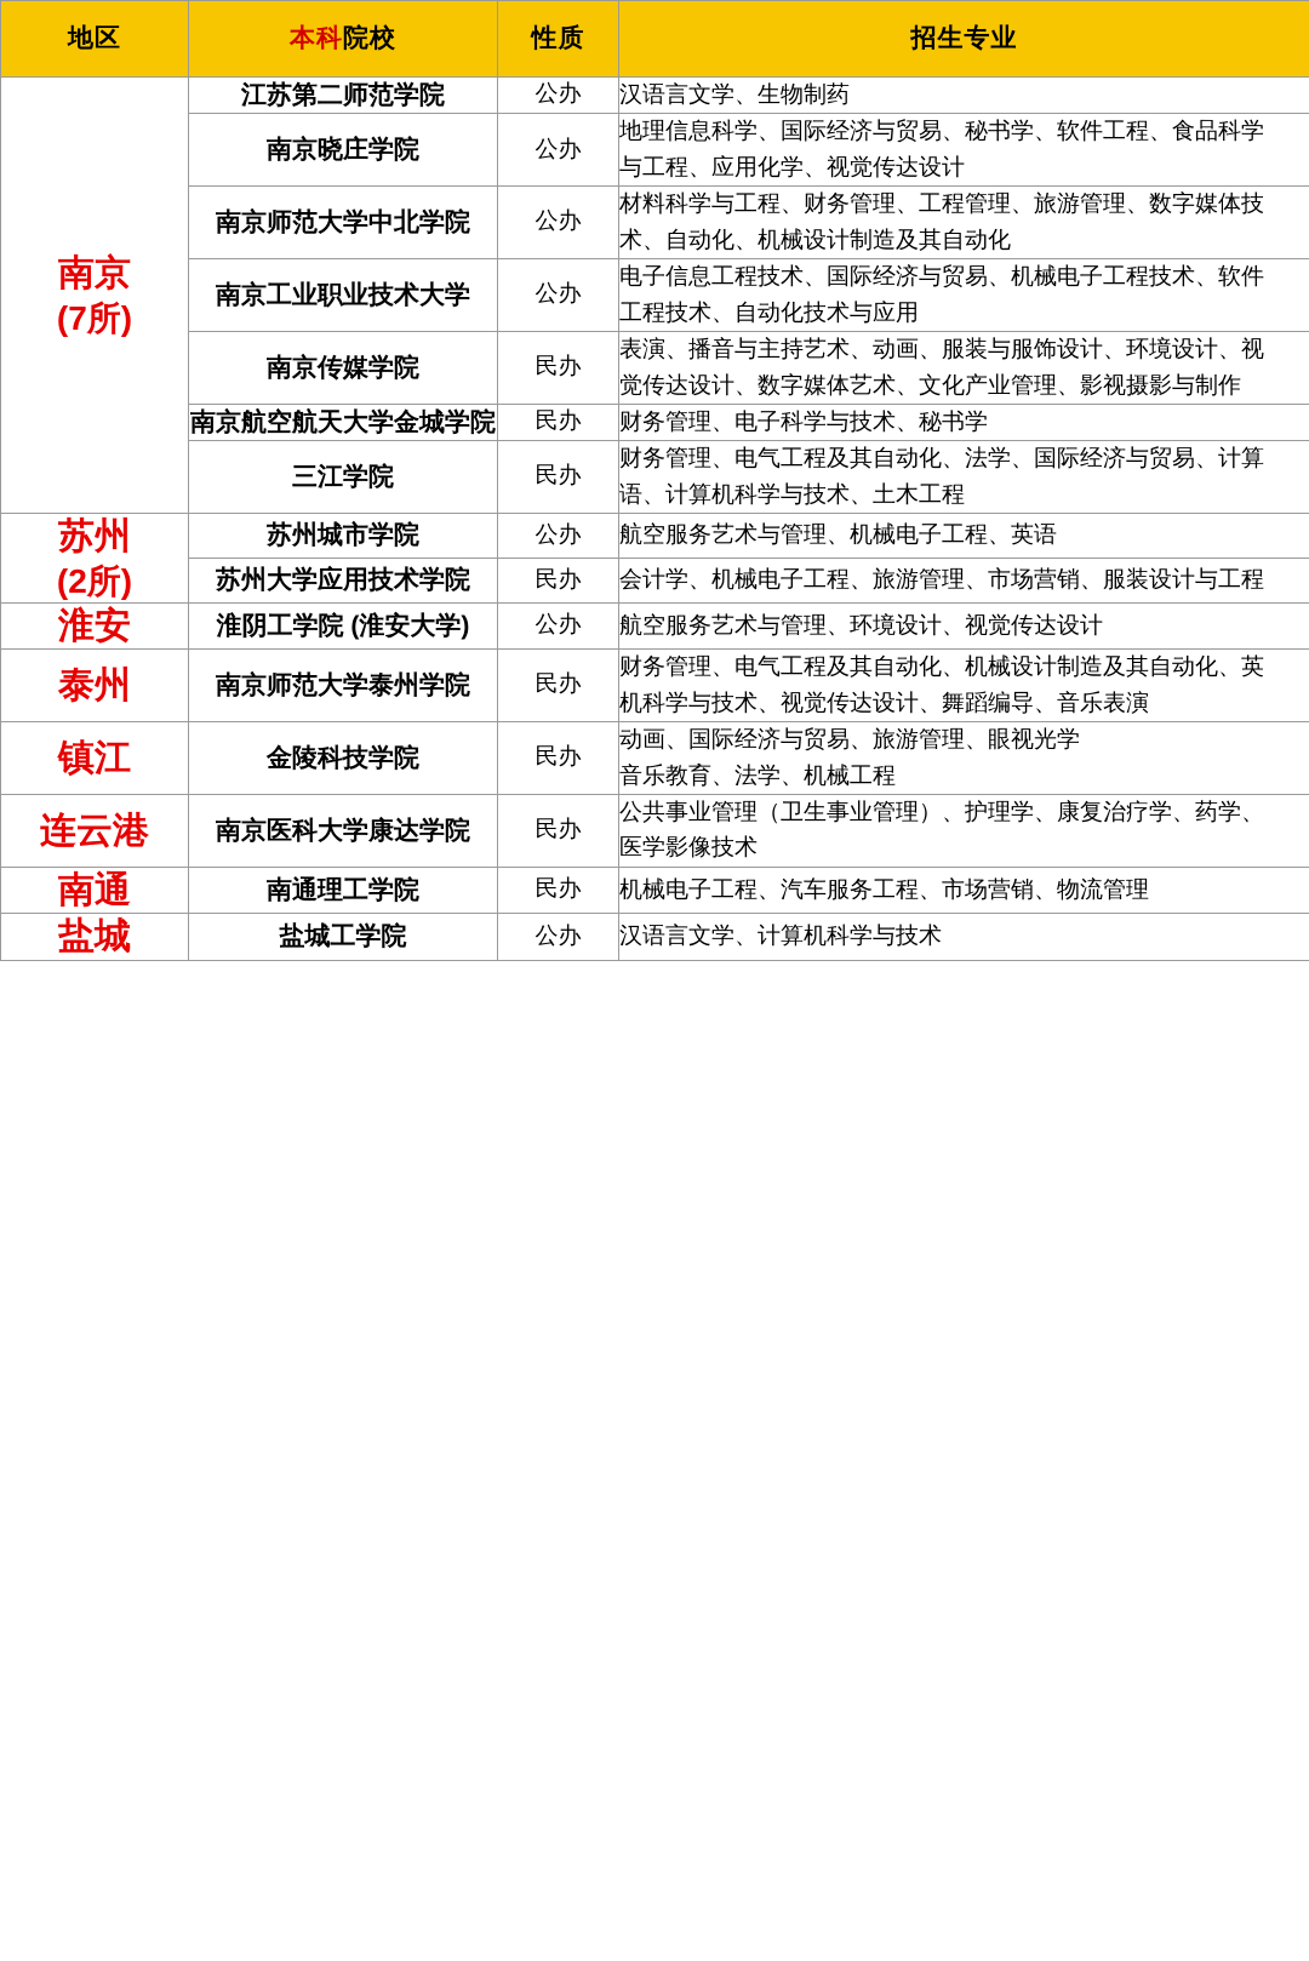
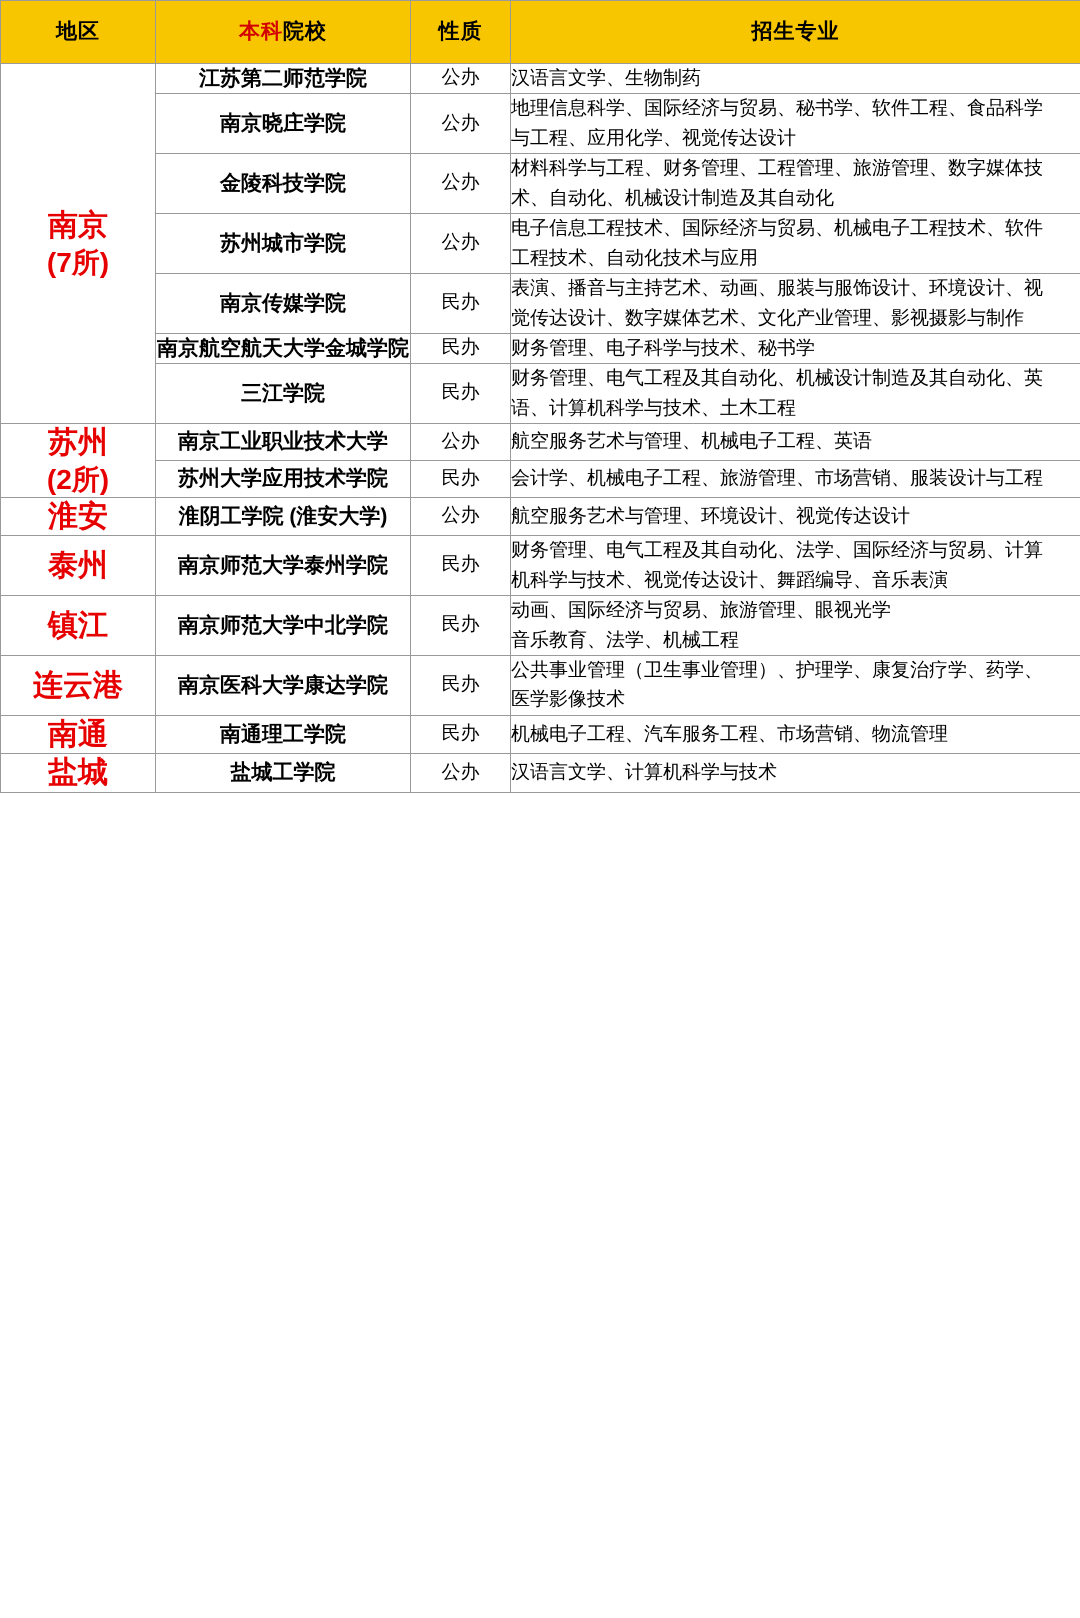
  地区	本科院校	性质	招生专业
  南京 (7所)	江苏第二师范学院	公办	汉语言文学、生物制药
  南京晓庄学院	公办	地理信息科学、国际经济与贸易、秘书学、软件工程、食品科学 与工程、应用化学、视觉传达设计
- 南京师范大学中北学院	公办	材料科学与工程、财务管理、工程管理、旅游管理、数字媒体技 术、自动化、机械设计制造及其自动化
+ 金陵科技学院	公办	材料科学与工程、财务管理、工程管理、旅游管理、数字媒体技 术、自动化、机械设计制造及其自动化
- 南京工业职业技术大学	公办	电子信息工程技术、国际经济与贸易、机械电子工程技术、软件 工程技术、自动化技术与应用
+ 苏州城市学院	公办	电子信息工程技术、国际经济与贸易、机械电子工程技术、软件 工程技术、自动化技术与应用
  南京传媒学院	民办	表演、播音与主持艺术、动画、服装与服饰设计、环境设计、视 觉传达设计、数字媒体艺术、文化产业管理、影视摄影与制作
  南京航空航天大学金城学院	民办	财务管理、电子科学与技术、秘书学
- 三江学院	民办	财务管理、电气工程及其自动化、法学、国际经济与贸易、计算 语、计算机科学与技术、土木工程
+ 三江学院	民办	财务管理、电气工程及其自动化、机械设计制造及其自动化、英 语、计算机科学与技术、土木工程
- 苏州 (2所)	苏州城市学院	公办	航空服务艺术与管理、机械电子工程、英语
+ 苏州 (2所)	南京工业职业技术大学	公办	航空服务艺术与管理、机械电子工程、英语
  苏州大学应用技术学院	民办	会计学、机械电子工程、旅游管理、市场营销、服装设计与工程
  淮安	淮阴工学院 (淮安大学)	公办	航空服务艺术与管理、环境设计、视觉传达设计
- 泰州	南京师范大学泰州学院	民办	财务管理、电气工程及其自动化、机械设计制造及其自动化、英 机科学与技术、视觉传达设计、舞蹈编导、音乐表演
+ 泰州	南京师范大学泰州学院	民办	财务管理、电气工程及其自动化、法学、国际经济与贸易、计算 机科学与技术、视觉传达设计、舞蹈编导、音乐表演
- 镇江	金陵科技学院	民办	动画、国际经济与贸易、旅游管理、眼视光学 音乐教育、法学、机械工程
+ 镇江	南京师范大学中北学院	民办	动画、国际经济与贸易、旅游管理、眼视光学 音乐教育、法学、机械工程
  连云港	南京医科大学康达学院	民办	公共事业管理（卫生事业管理）、护理学、康复治疗学、药学、 医学影像技术
  南通	南通理工学院	民办	机械电子工程、汽车服务工程、市场营销、物流管理
  盐城	盐城工学院	公办	汉语言文学、计算机科学与技术
